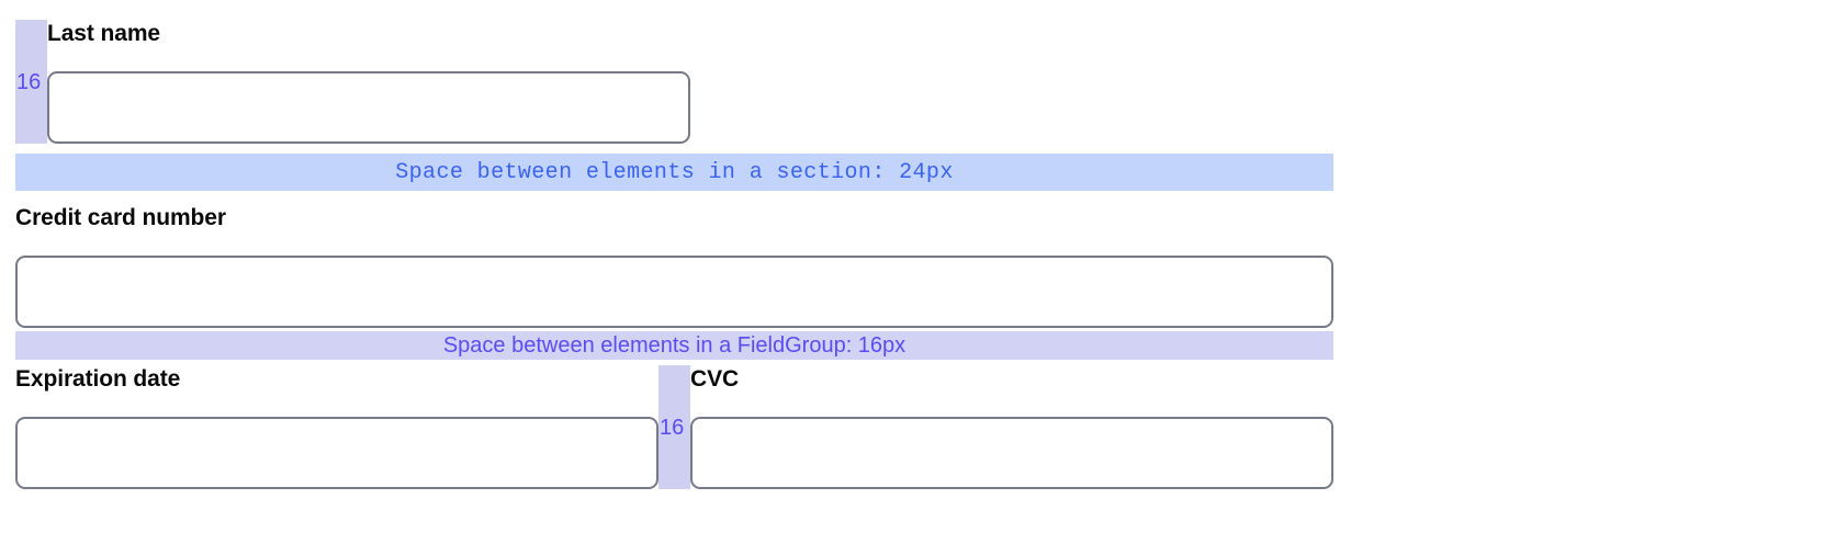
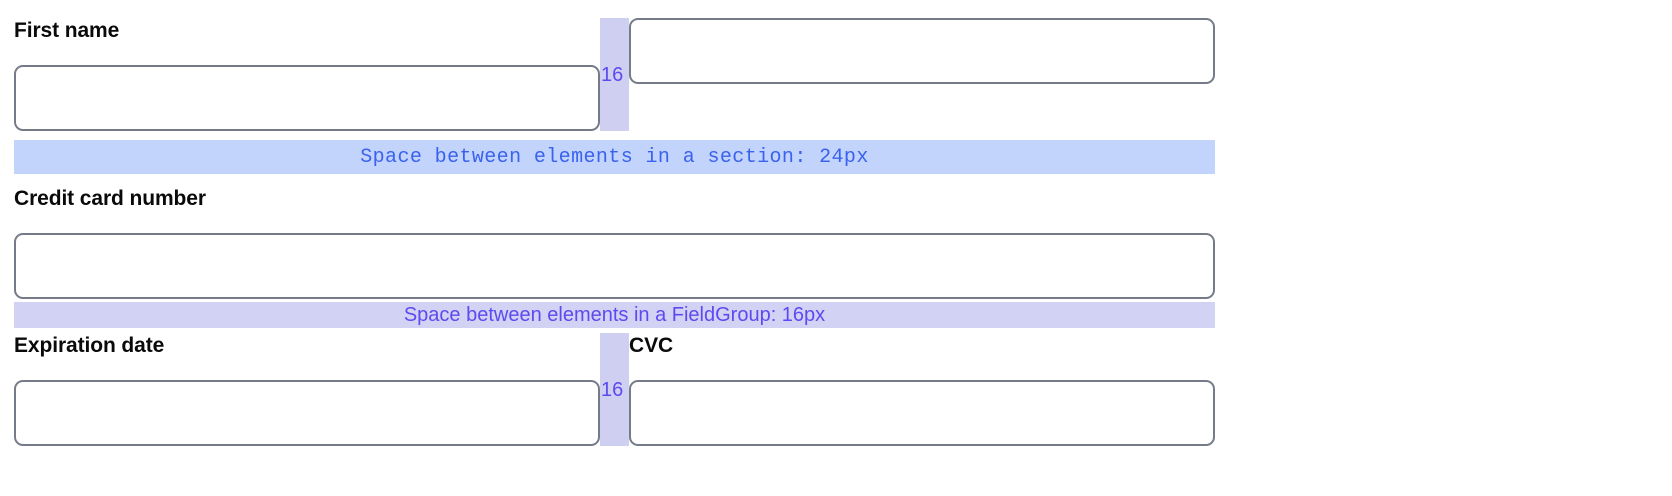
+ First name
  16
- Last name
  Space between elements in a section: 24px
  Credit card number
  Space between elements in a FieldGroup: 16px
  Expiration date
  16
  CVC
